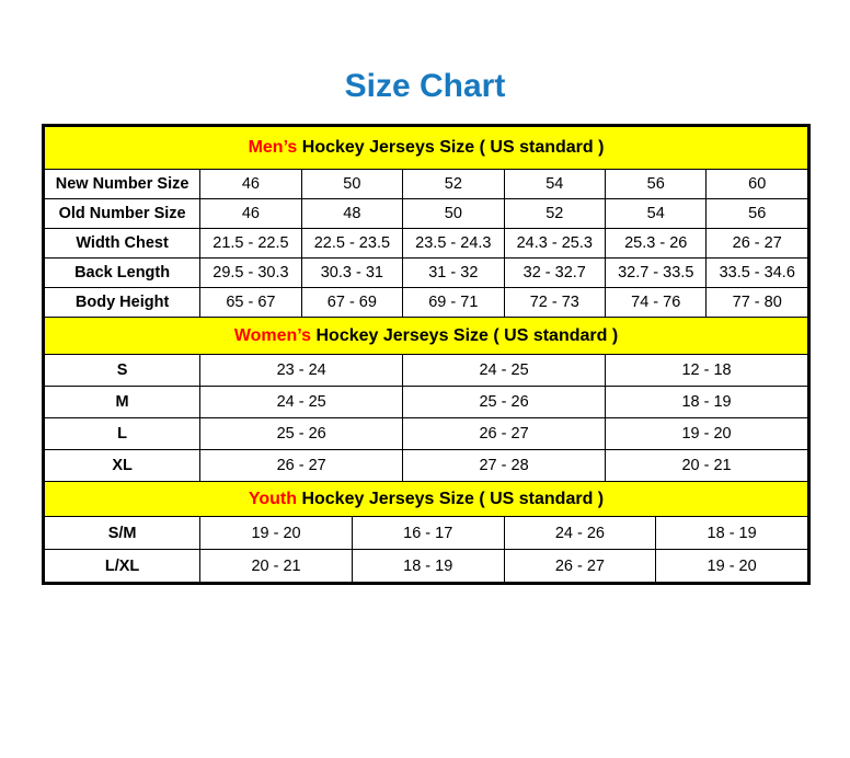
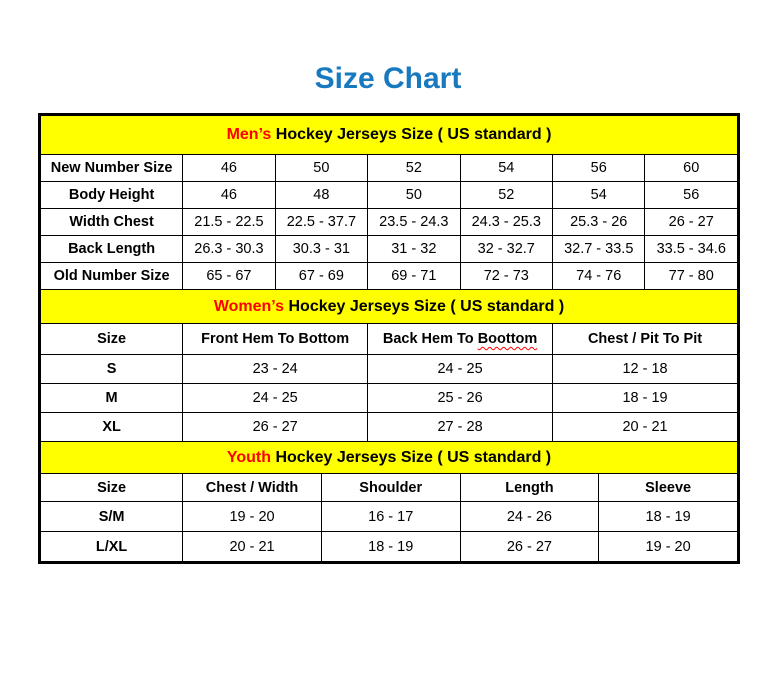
  Size Chart
  Men’s Hockey Jerseys Size ( US standard )
  New Number Size	46	50	52	54	56	60
- Old Number Size	46	48	50	52	54	56
+ Body Height	46	48	50	52	54	56
- Width Chest	21.5 - 22.5	22.5 - 23.5	23.5 - 24.3	24.3 - 25.3	25.3 - 26	26 - 27
+ Width Chest	21.5 - 22.5	22.5 - 37.7	23.5 - 24.3	24.3 - 25.3	25.3 - 26	26 - 27
- Back Length	29.5 - 30.3	30.3 - 31	31 - 32	32 - 32.7	32.7 - 33.5	33.5 - 34.6
+ Back Length	26.3 - 30.3	30.3 - 31	31 - 32	32 - 32.7	32.7 - 33.5	33.5 - 34.6
- Body Height	65 - 67	67 - 69	69 - 71	72 - 73	74 - 76	77 - 80
+ Old Number Size	65 - 67	67 - 69	69 - 71	72 - 73	74 - 76	77 - 80
  Women’s Hockey Jerseys Size ( US standard )
+ Size	Front Hem To Bottom	Back Hem To Boottom	Chest / Pit To Pit
  S	23 - 24	24 - 25	12 - 18
  M	24 - 25	25 - 26	18 - 19
- L	25 - 26	26 - 27	19 - 20
  XL	26 - 27	27 - 28	20 - 21
  Youth Hockey Jerseys Size ( US standard )
+ Size	Chest / Width	Shoulder	Length	Sleeve
  S/M	19 - 20	16 - 17	24 - 26	18 - 19
  L/XL	20 - 21	18 - 19	26 - 27	19 - 20
